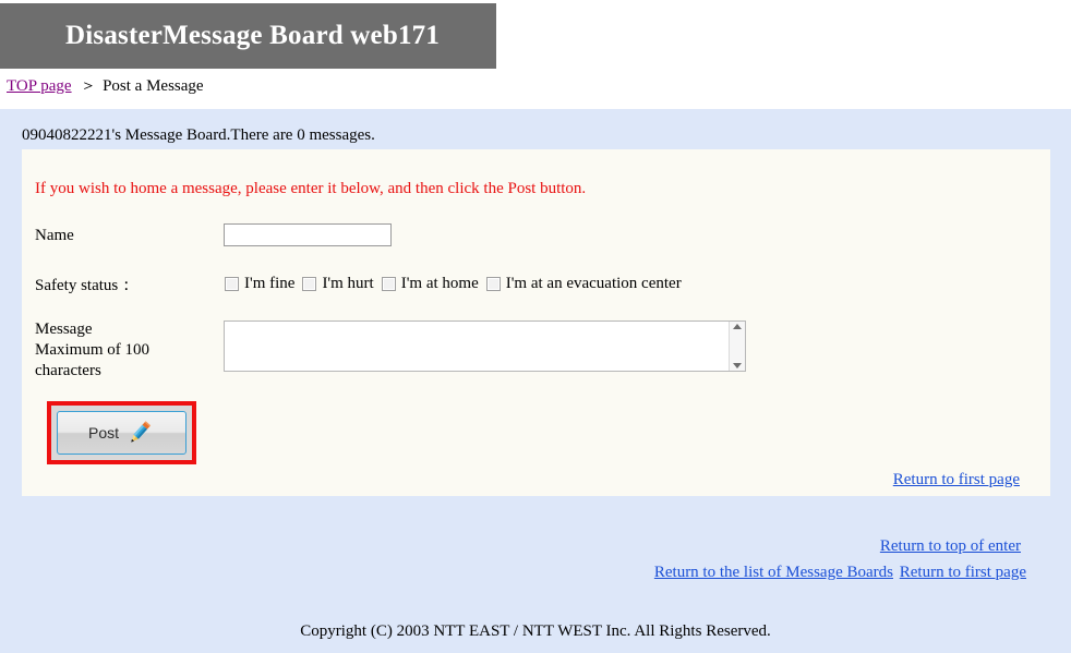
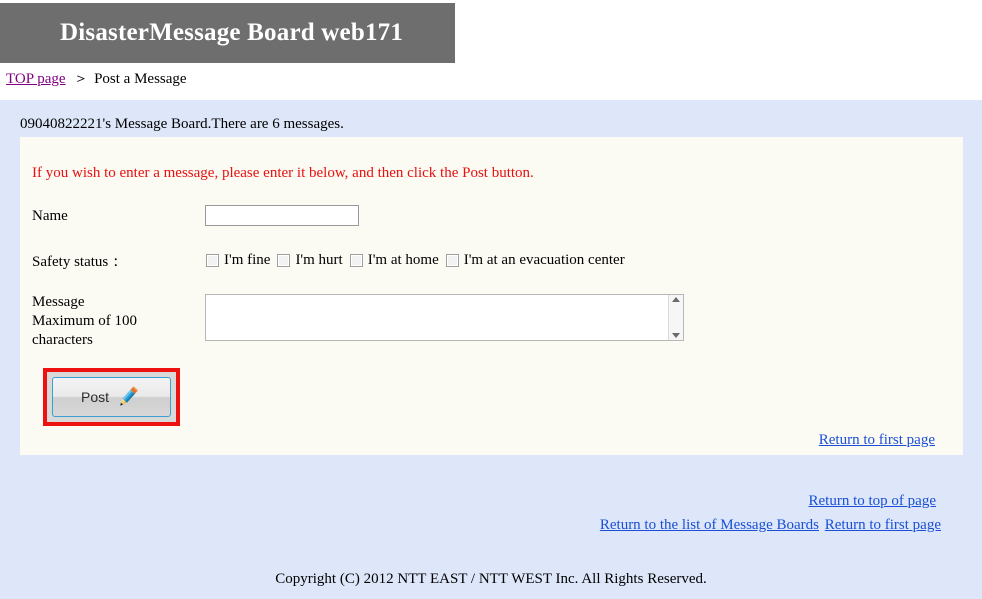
  DisasterMessage Board web171
  TOP page ＞ Post a Message
- 09040822221's Message Board.There are 0 messages.
+ 09040822221's Message Board.There are 6 messages.
- If you wish to home a message, please enter it below, and then click the Post button.
+ If you wish to enter a message, please enter it below, and then click the Post button.
  Name
  Safety status：
  I'm fine
  I'm hurt
  I'm at home
  I'm at an evacuation center
  Message
  Maximum of 100
  characters
  Post
  Return to first page
- Return to top of enter
+ Return to top of page
  Return to the list of Message Boards
  Return to first page
- Copyright (C) 2003 NTT EAST / NTT WEST Inc. All Rights Reserved.
+ Copyright (C) 2012 NTT EAST / NTT WEST Inc. All Rights Reserved.
